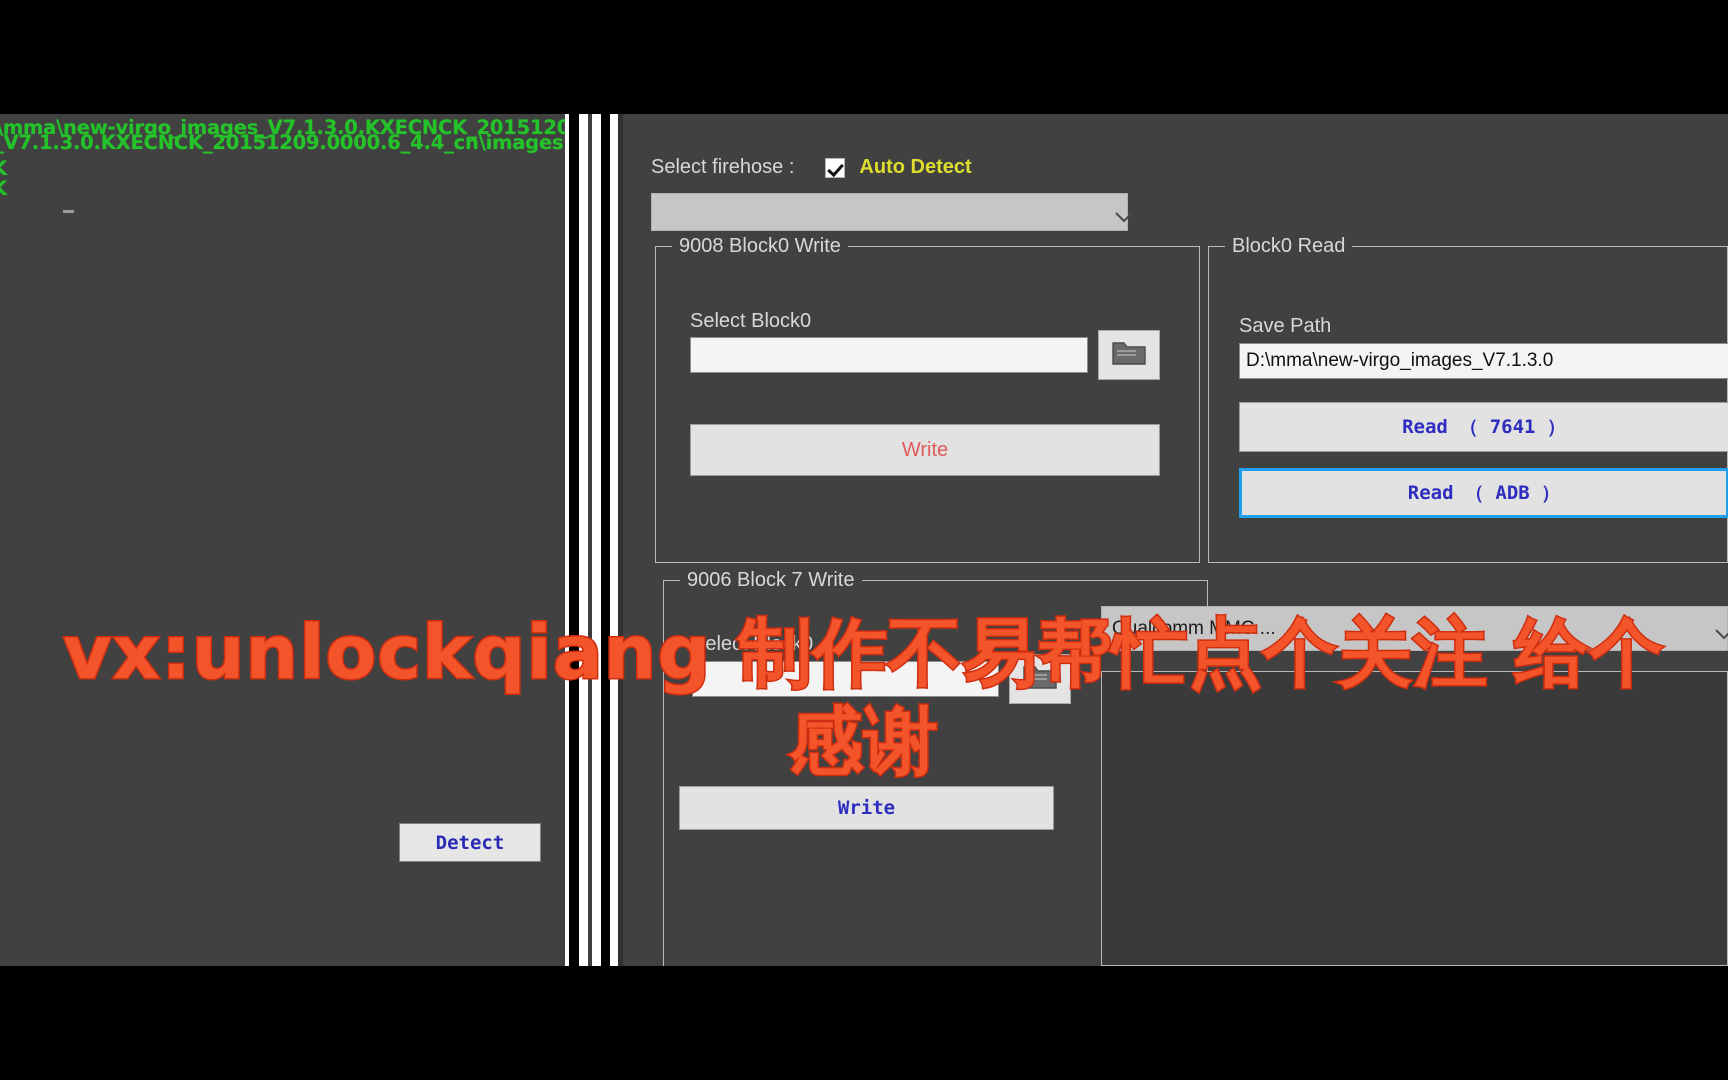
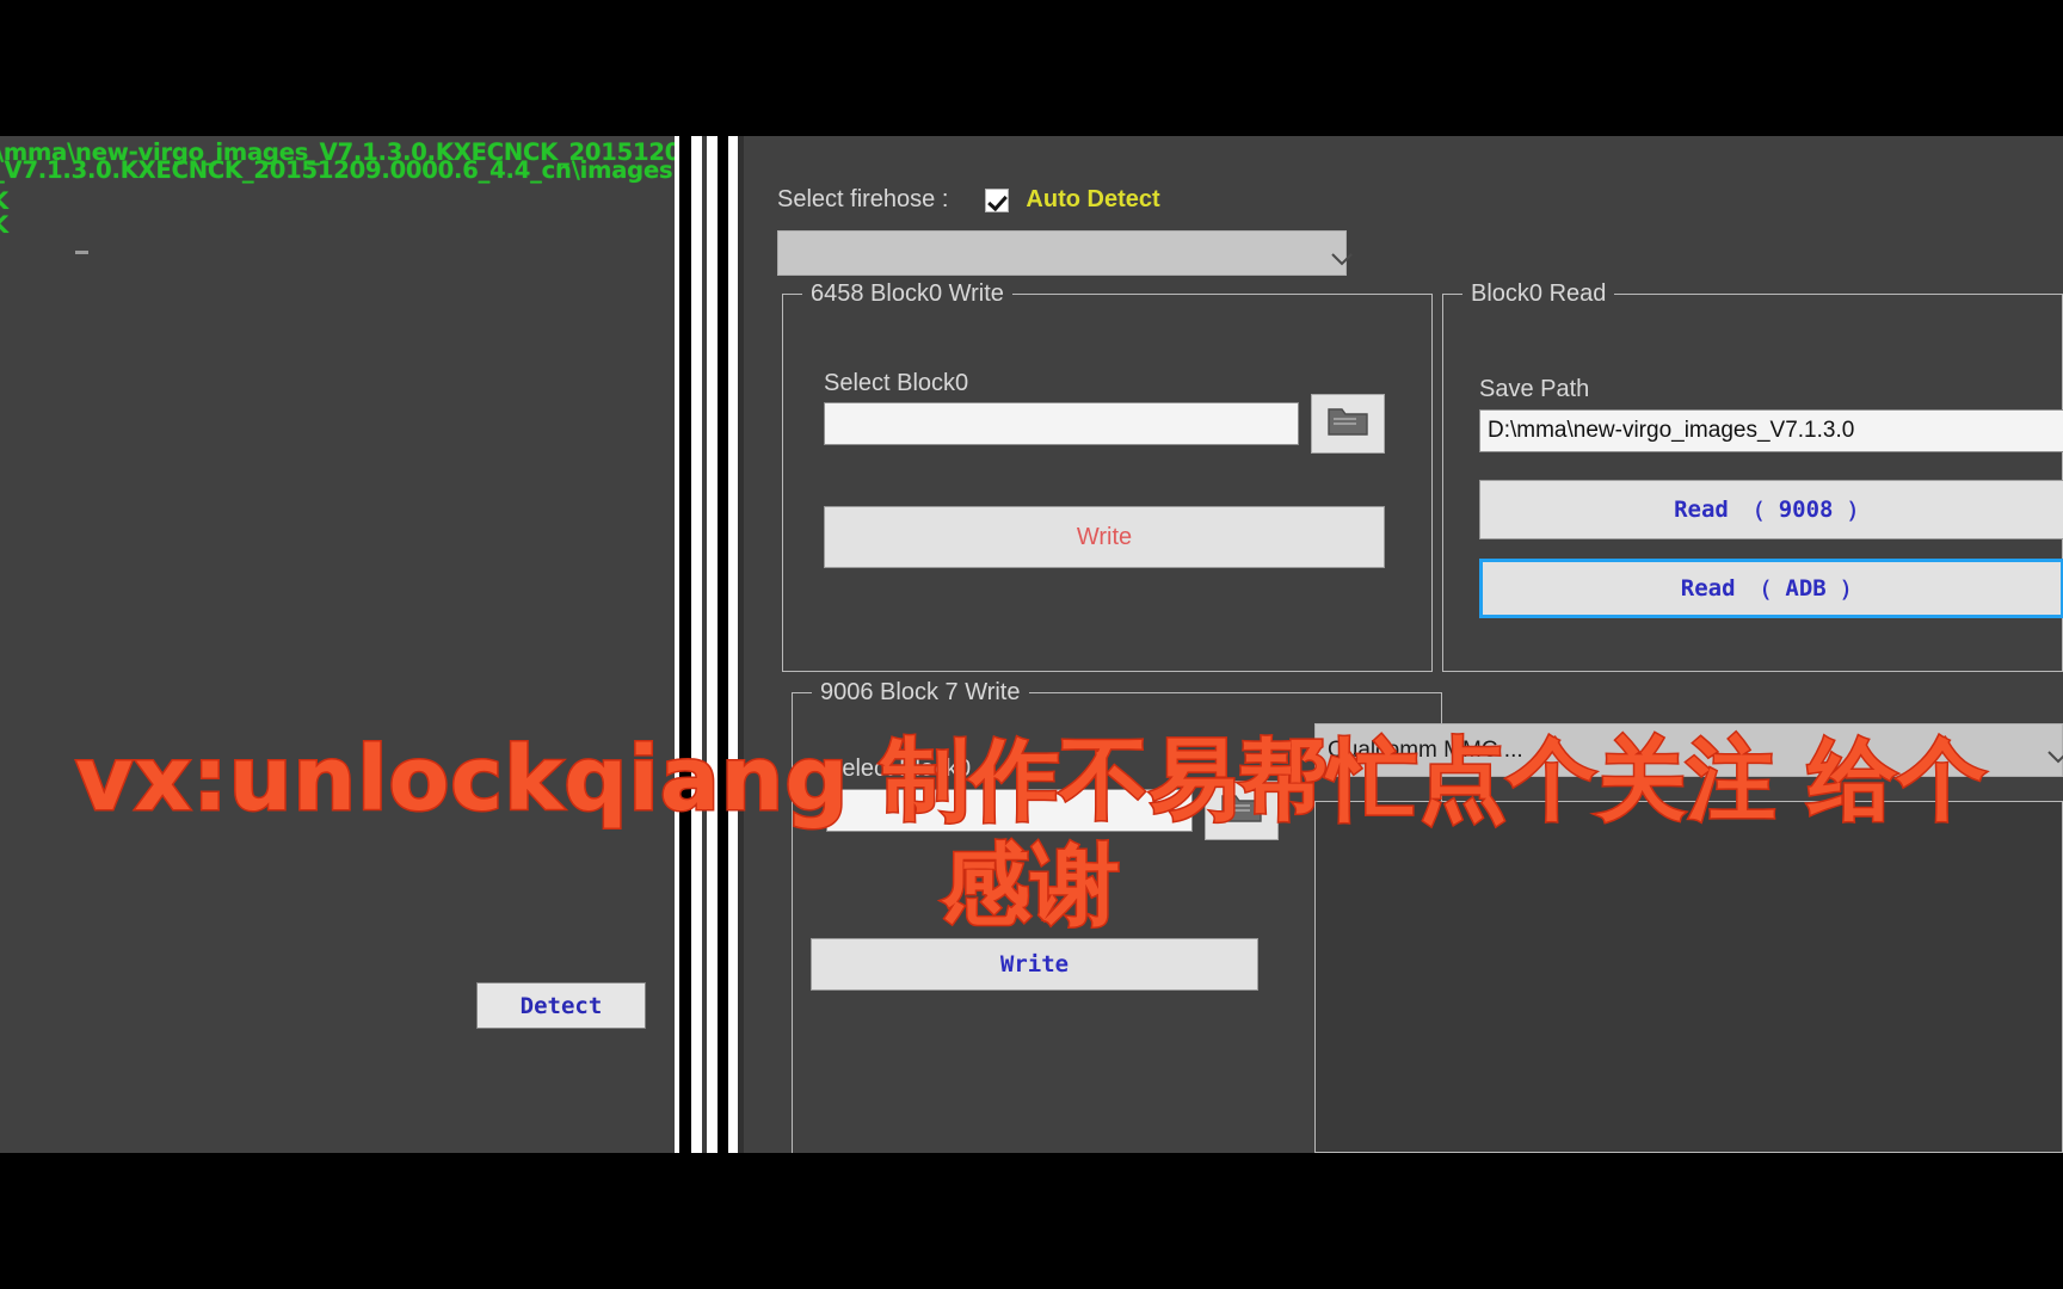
  mma\new-virgo_images_V7.1.3.0.KXECNCK_2015120
  V7.1.3.0.KXECNCK_20151209.0000.6_4.4_cn\images
  Detect
  Select firehose :
  Auto Detect
- 9008 Block0 Write
+ 6458 Block0 Write
  Select Block0
  Write
  Block0 Read
  Save Path
  D:\mma\new-virgo_images_V7.1.3.0
- Read （ 7641 ）
+ Read （ 9008 ）
  Read （ ADB ）
  9006 Block 7 Write
  Select Block0
  Write
  Qualcomm MMC ...
  vx:unlockqiang 制作不易帮忙点个关注 给个
  感谢
